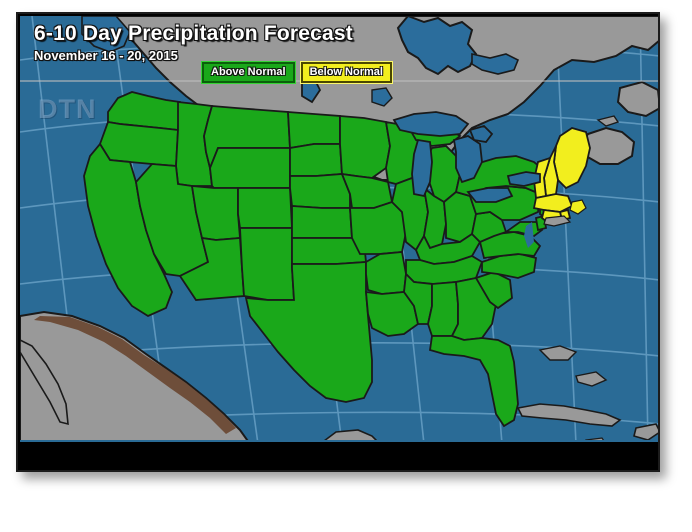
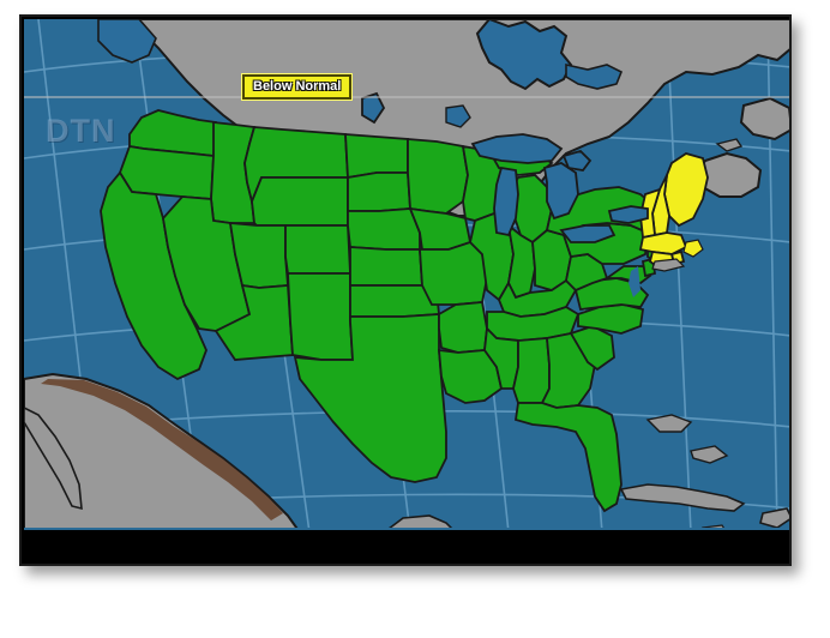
  DTN
- 6-10 Day Precipitation Forecast
- November 16 - 20, 2015
- Above Normal
  Below Normal
